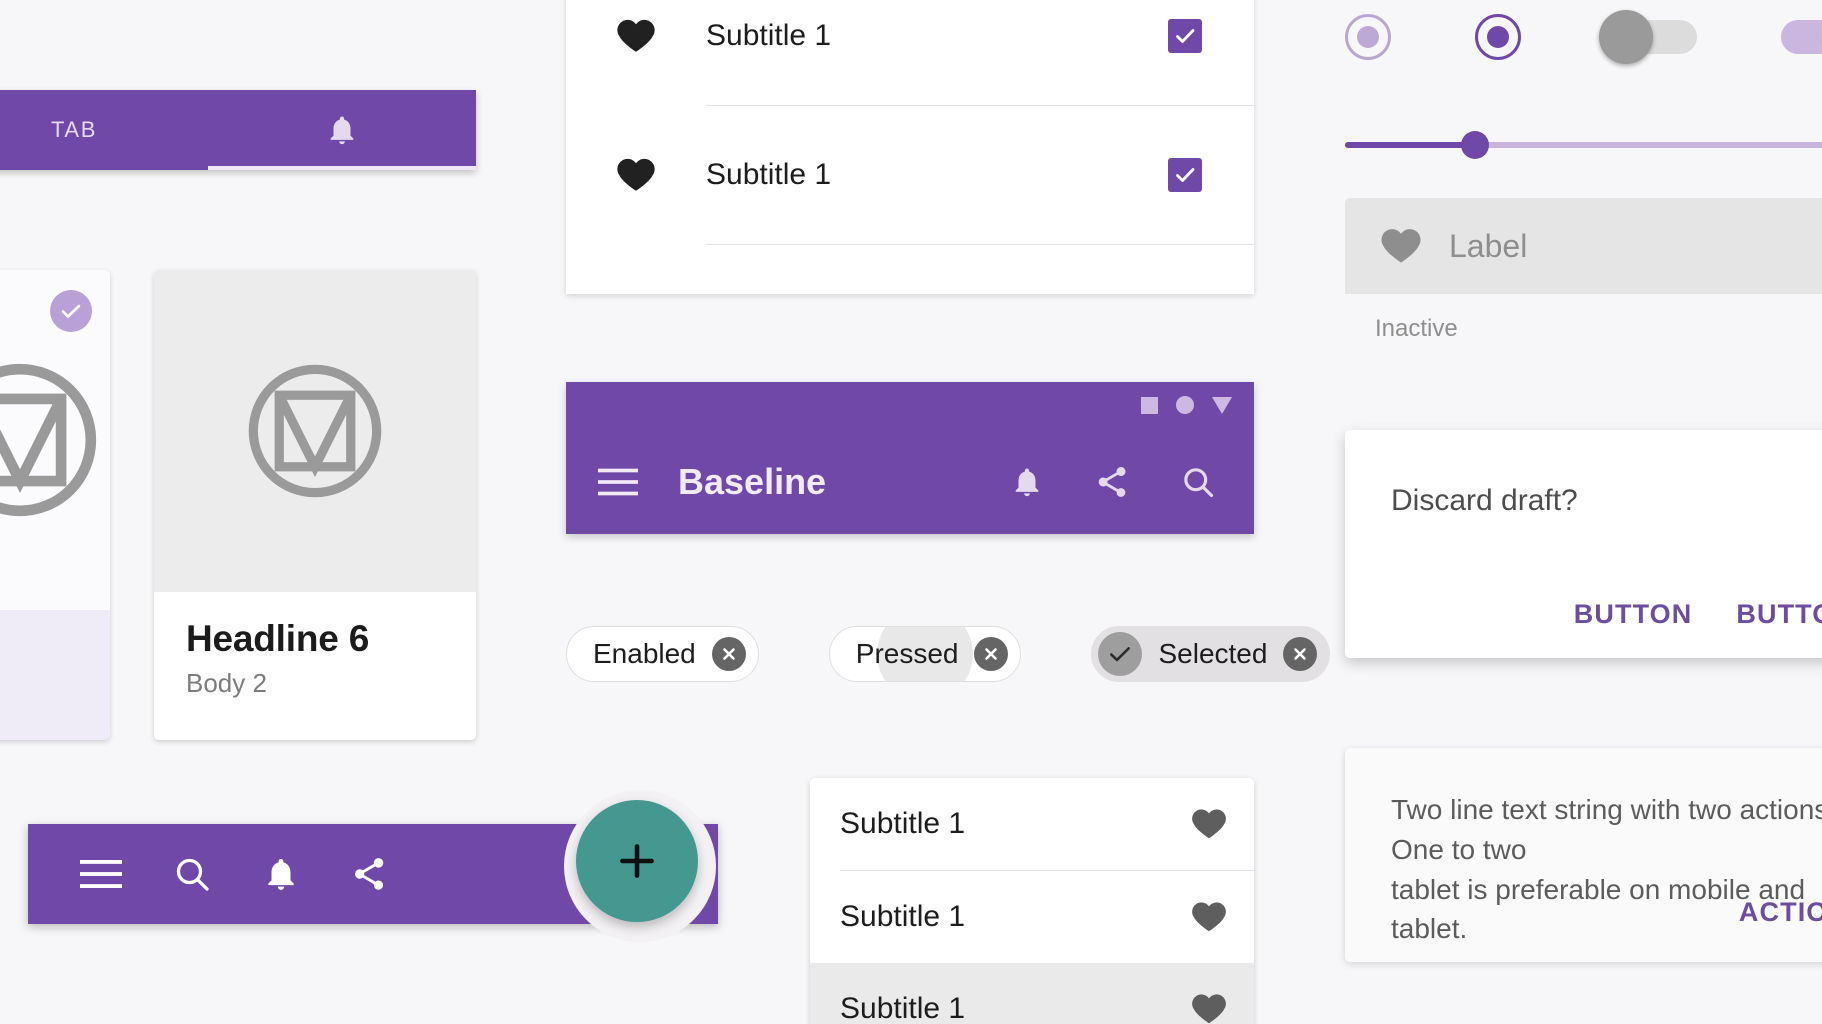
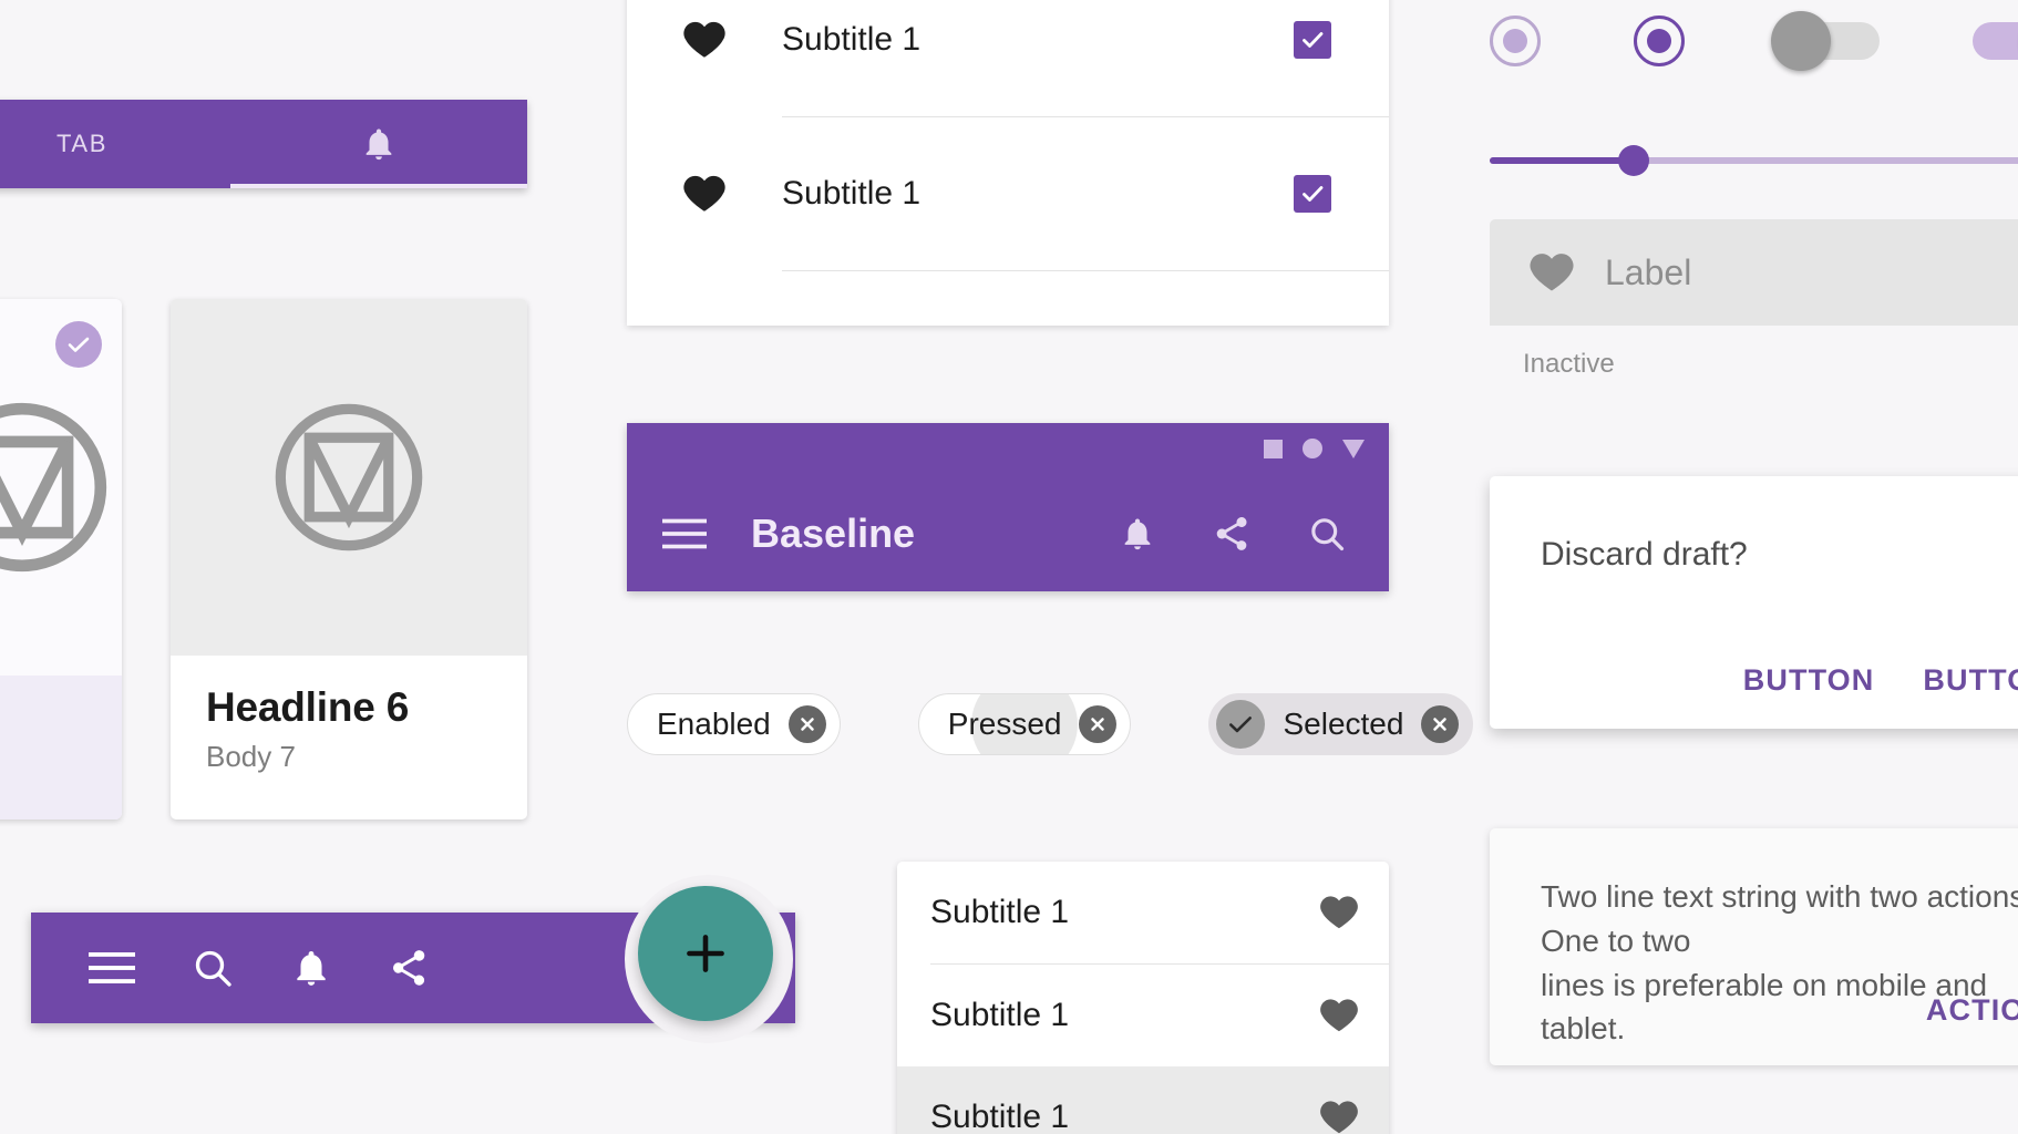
  TAB
  Headline 6
- Body 2
+ Body 7
  Subtitle 1
  Subtitle 1
  Baseline
  Enabled
  Pressed
  Selected
  Subtitle 1
  Subtitle 1
  Subtitle 1
  Label
  Inactive
  Discard draft?
  BUTTON
  Two line text string with two actions One to two
- tablet is preferable on mobile and tablet.
+ lines is preferable on mobile and tablet.
  ACTIO
